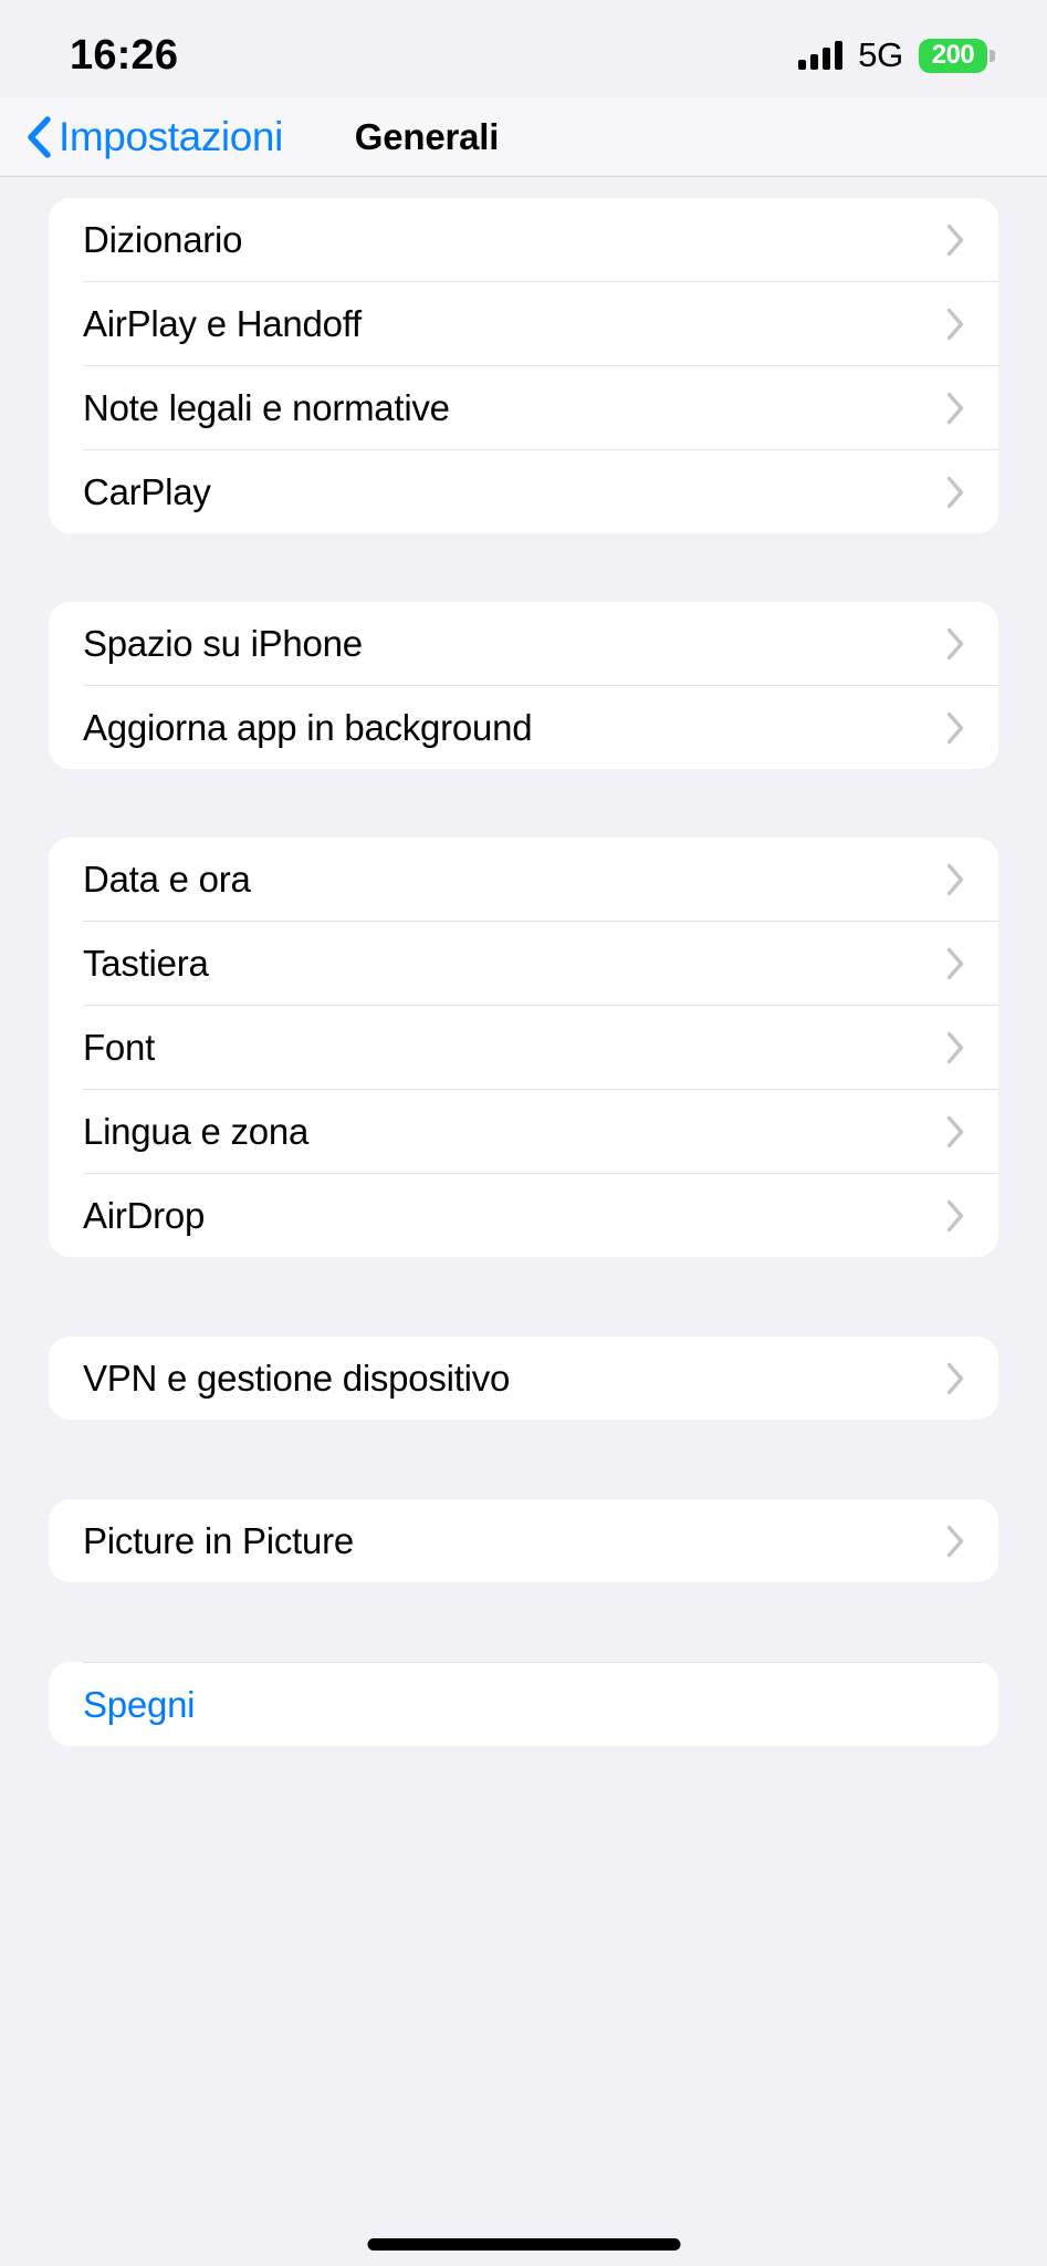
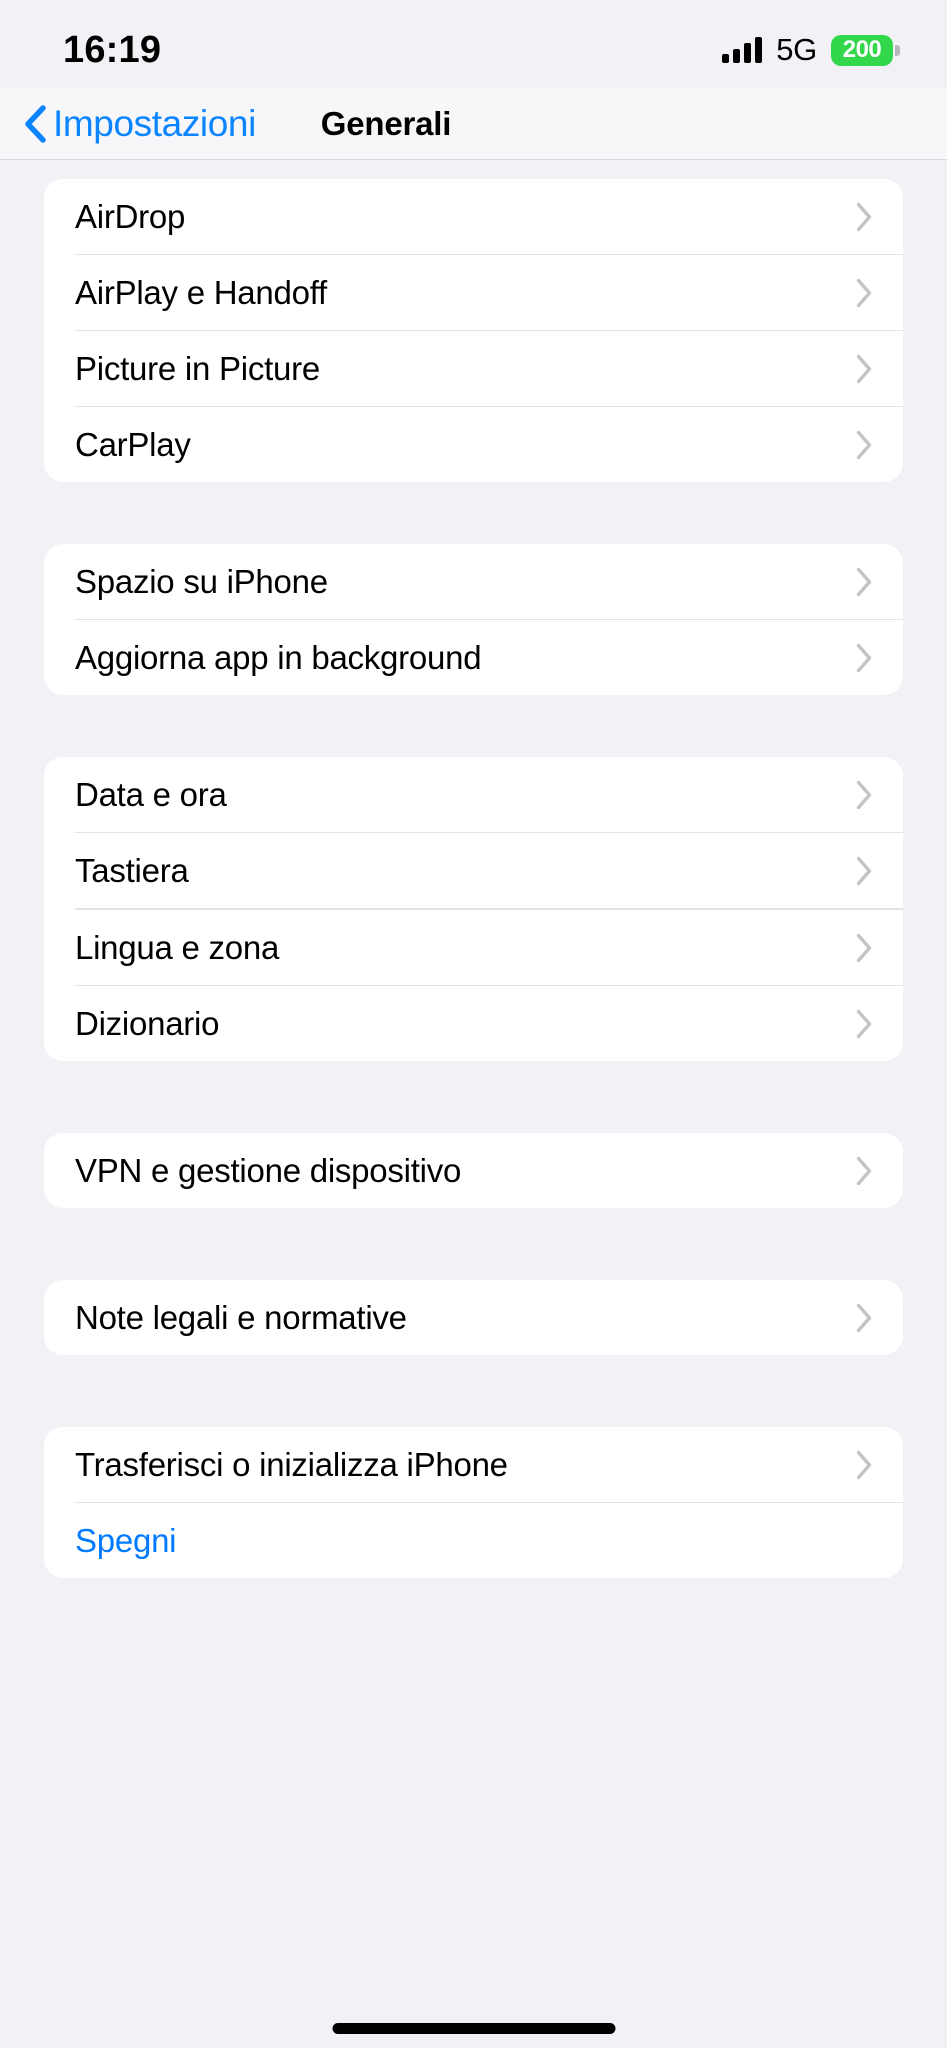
- 16:26
+ 16:19
  5G
  200
  Impostazioni
  Generali
- Dizionario
+ AirDrop
  AirPlay e Handoff
- Note legali e normative
+ Picture in Picture
  CarPlay
  Spazio su iPhone
  Aggiorna app in background
  Data e ora
  Tastiera
- Font
  Lingua e zona
- AirDrop
+ Dizionario
  VPN e gestione dispositivo
- Picture in Picture
+ Note legali e normative
+ Trasferisci o inizializza iPhone
  Spegni
